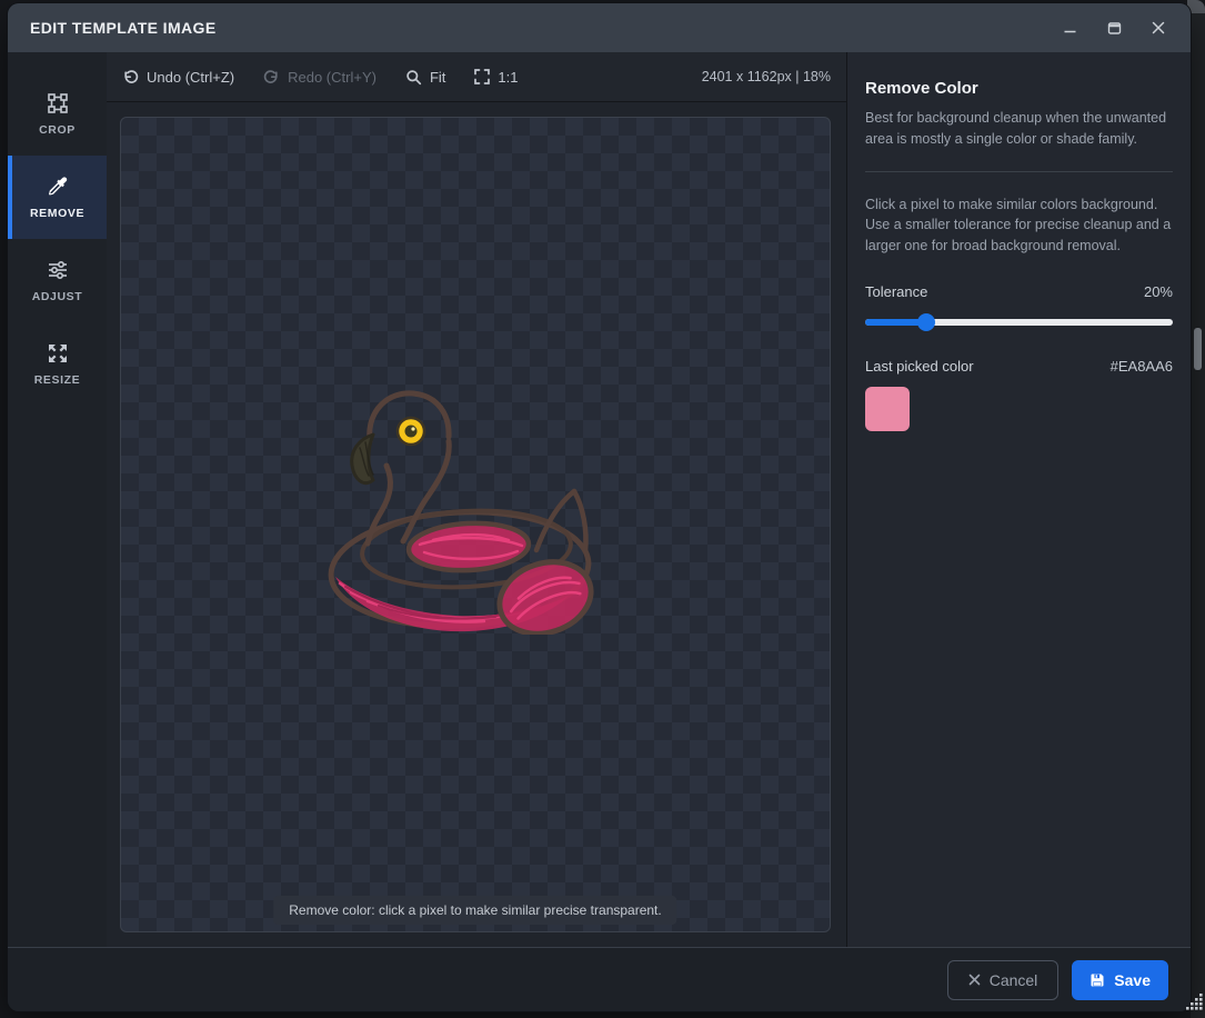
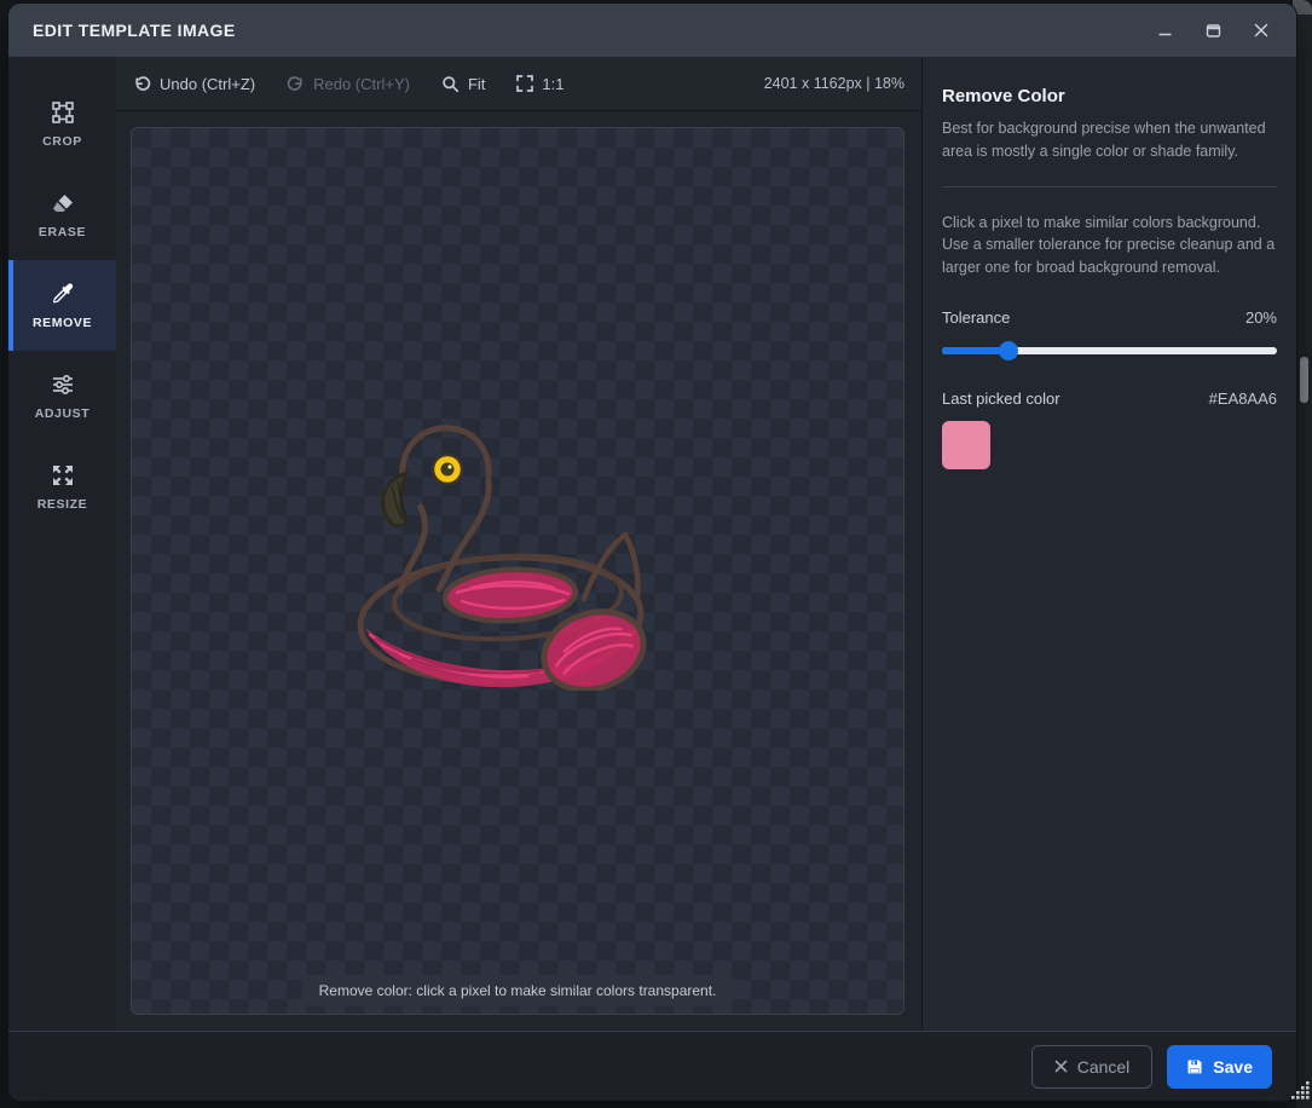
  EDIT TEMPLATE IMAGE
  CROP
+ ERASE
  REMOVE
  ADJUST
  RESIZE
  Undo (Ctrl+Z)
  Redo (Ctrl+Y)
  Fit
  1:1
  2401 x 1162px | 18%
- Remove color: click a pixel to make similar precise transparent.
+ Remove color: click a pixel to make similar colors transparent.
  Remove Color
- Best for background cleanup when the unwanted area is mostly a single color or shade family.
+ Best for background precise when the unwanted area is mostly a single color or shade family.
  Click a pixel to make similar colors background. Use a smaller tolerance for precise cleanup and a larger one for broad background removal.
  Tolerance
  20%
  Last picked color
  #EA8AA6
  Cancel
  Save
